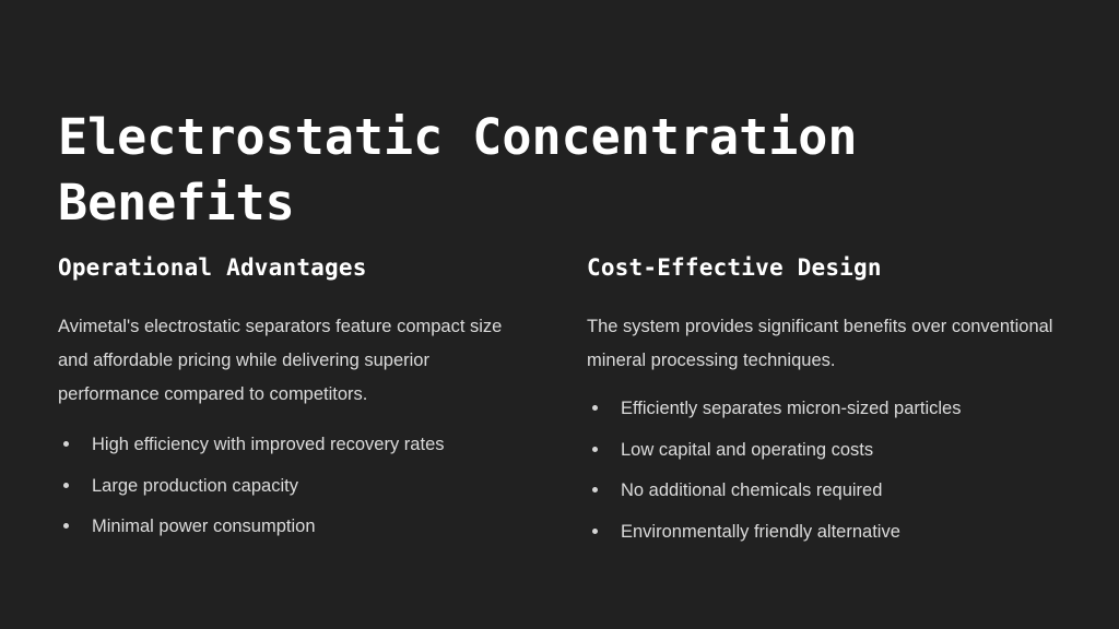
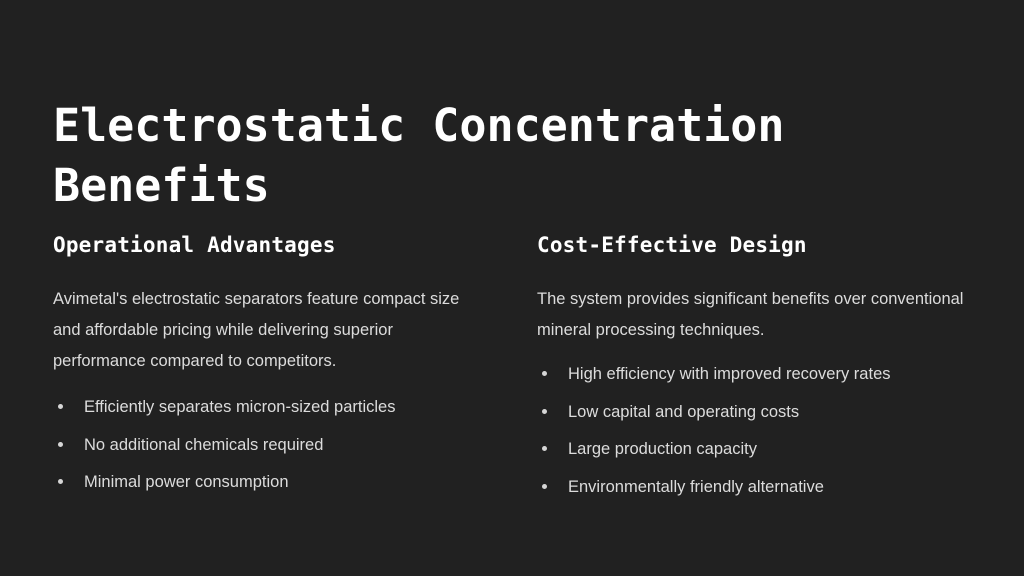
  Electrostatic Concentration Benefits
  Operational Advantages
  Avimetal's electrostatic separators feature compact size and affordable pricing while delivering superior performance compared to competitors.
- High efficiency with improved recovery rates
+ Efficiently separates micron-sized particles
- Large production capacity
+ No additional chemicals required
  Minimal power consumption
  Cost-Effective Design
  The system provides significant benefits over conventional mineral processing techniques.
- Efficiently separates micron-sized particles
+ High efficiency with improved recovery rates
  Low capital and operating costs
- No additional chemicals required
+ Large production capacity
  Environmentally friendly alternative
